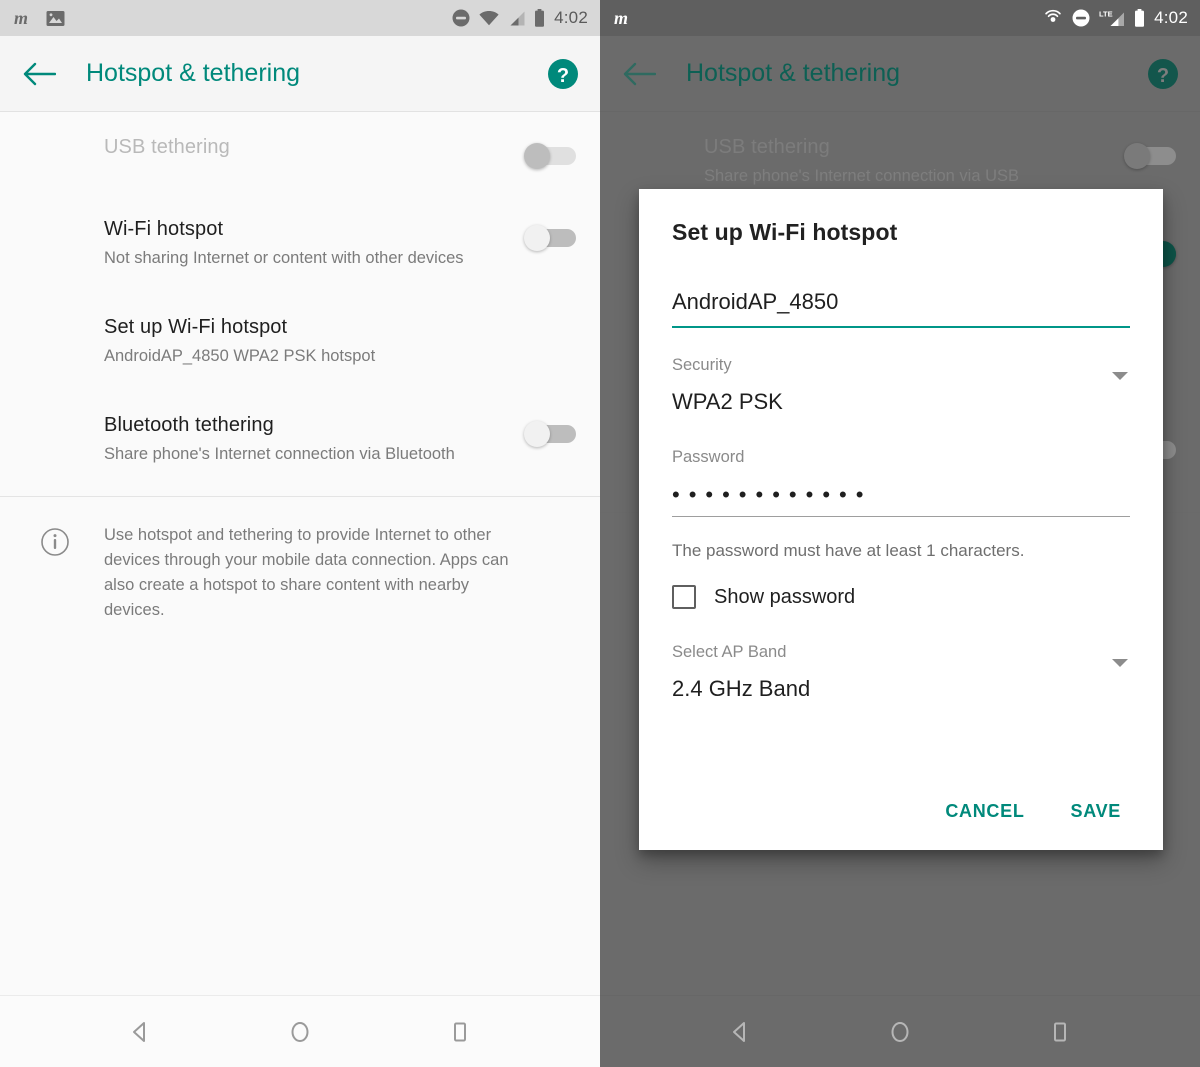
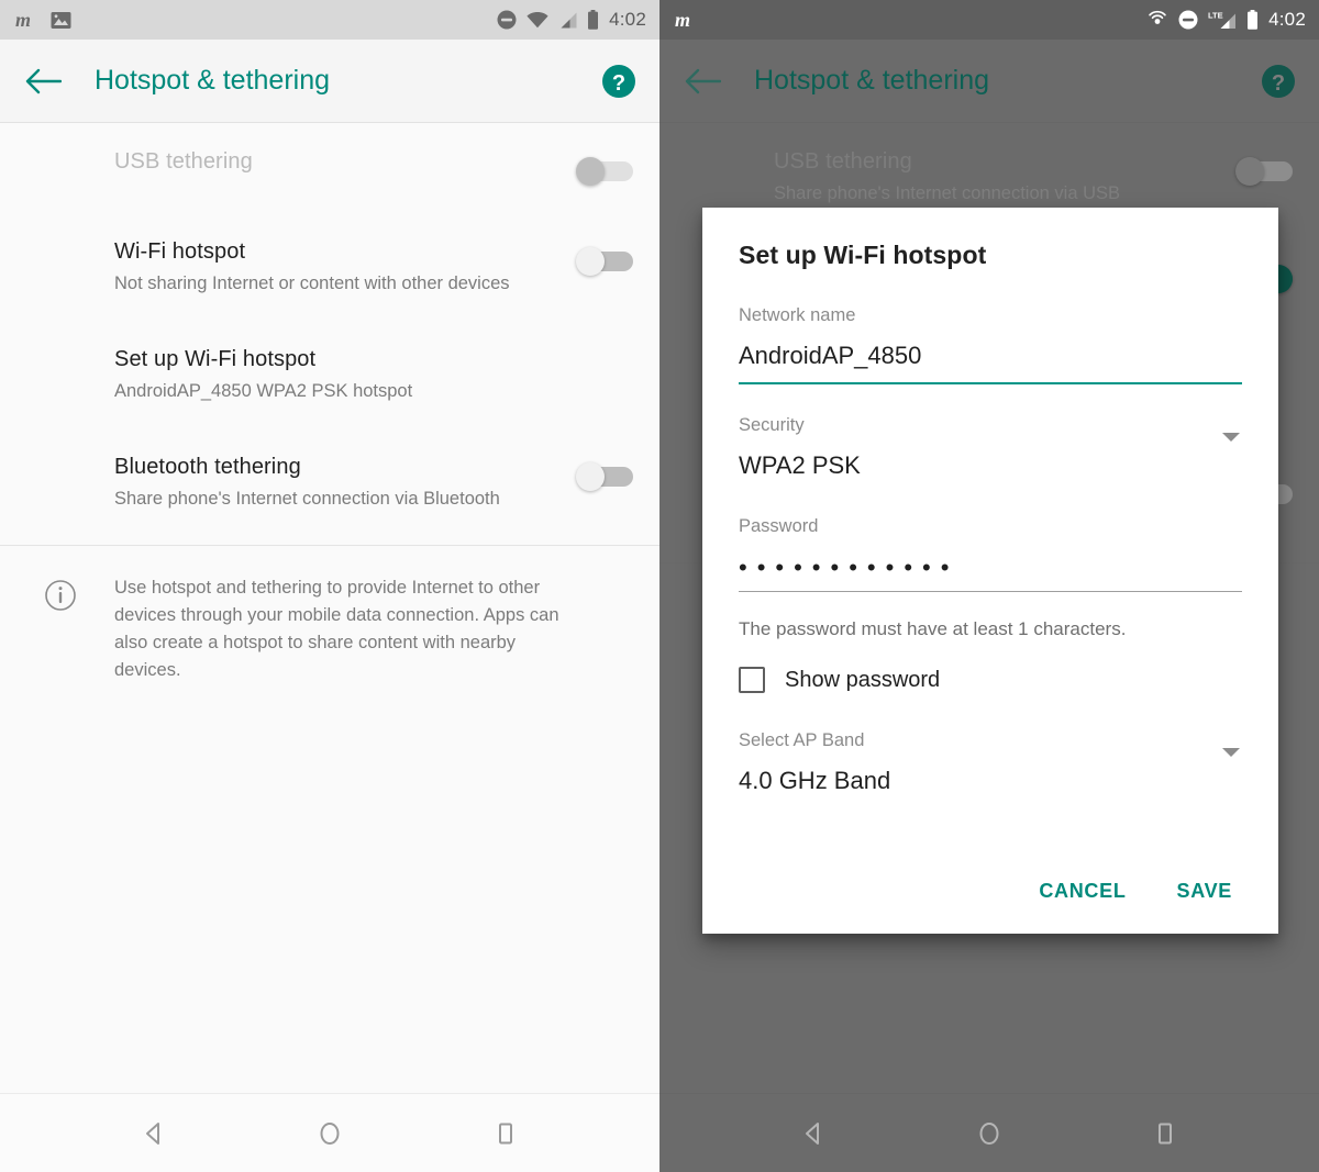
  m
  4:02
  Hotspot & tethering
  ?
  USB tethering
  Wi-Fi hotspot
  Not sharing Internet or content with other devices
  Set up Wi-Fi hotspot
  AndroidAP_4850 WPA2 PSK hotspot
  Bluetooth tethering
  Share phone's Internet connection via Bluetooth
  Use hotspot and tethering to provide Internet to other devices through your mobile data connection. Apps can also create a hotspot to share content with nearby devices.
  m
  LTE
  4:02
  Hotspot & tethering
  ?
  Set up Wi-Fi hotspot
+ Network name
  AndroidAP_4850
  Security
  WPA2 PSK
  Password
  ••••••••••••
  The password must have at least 1 characters.
  Show password
  Select AP Band
- 2.4 GHz Band
+ 4.0 GHz Band
  CANCEL
  SAVE
